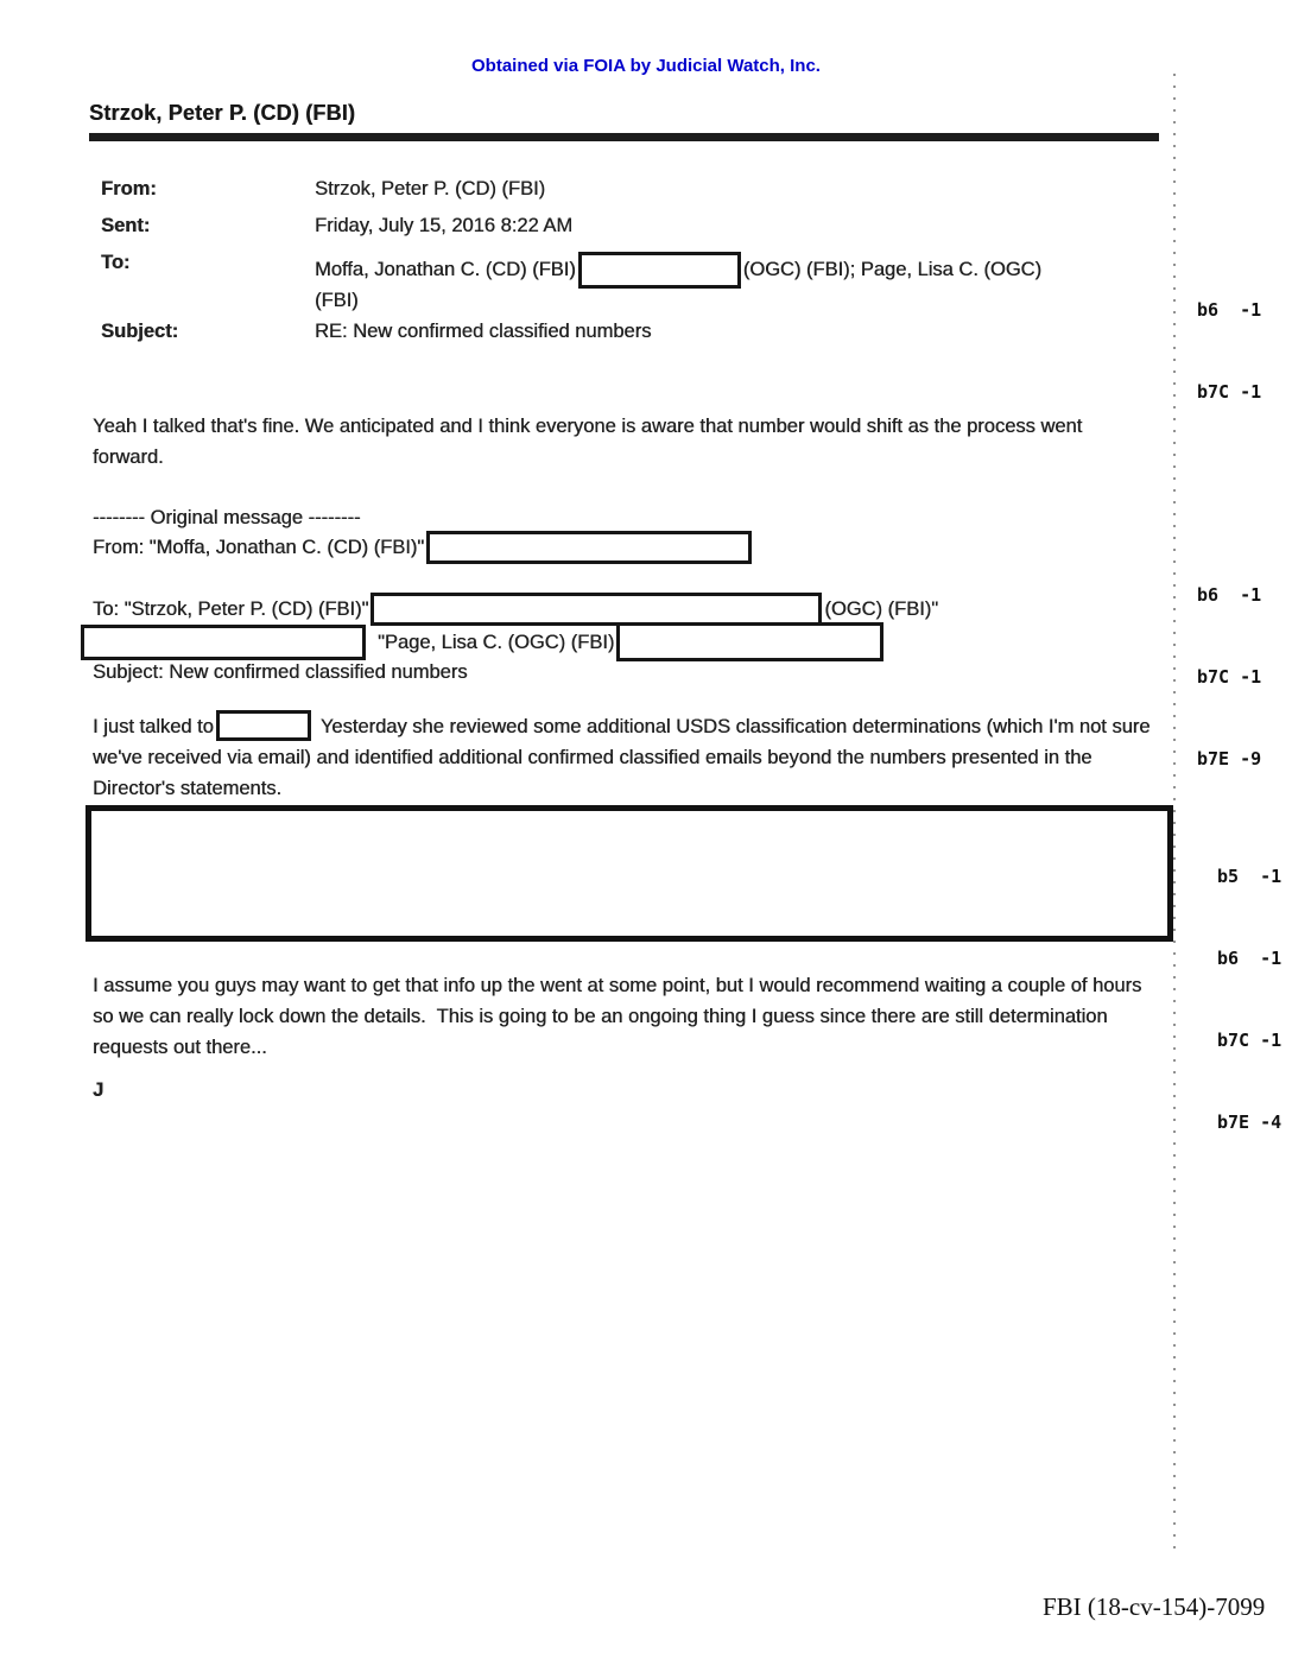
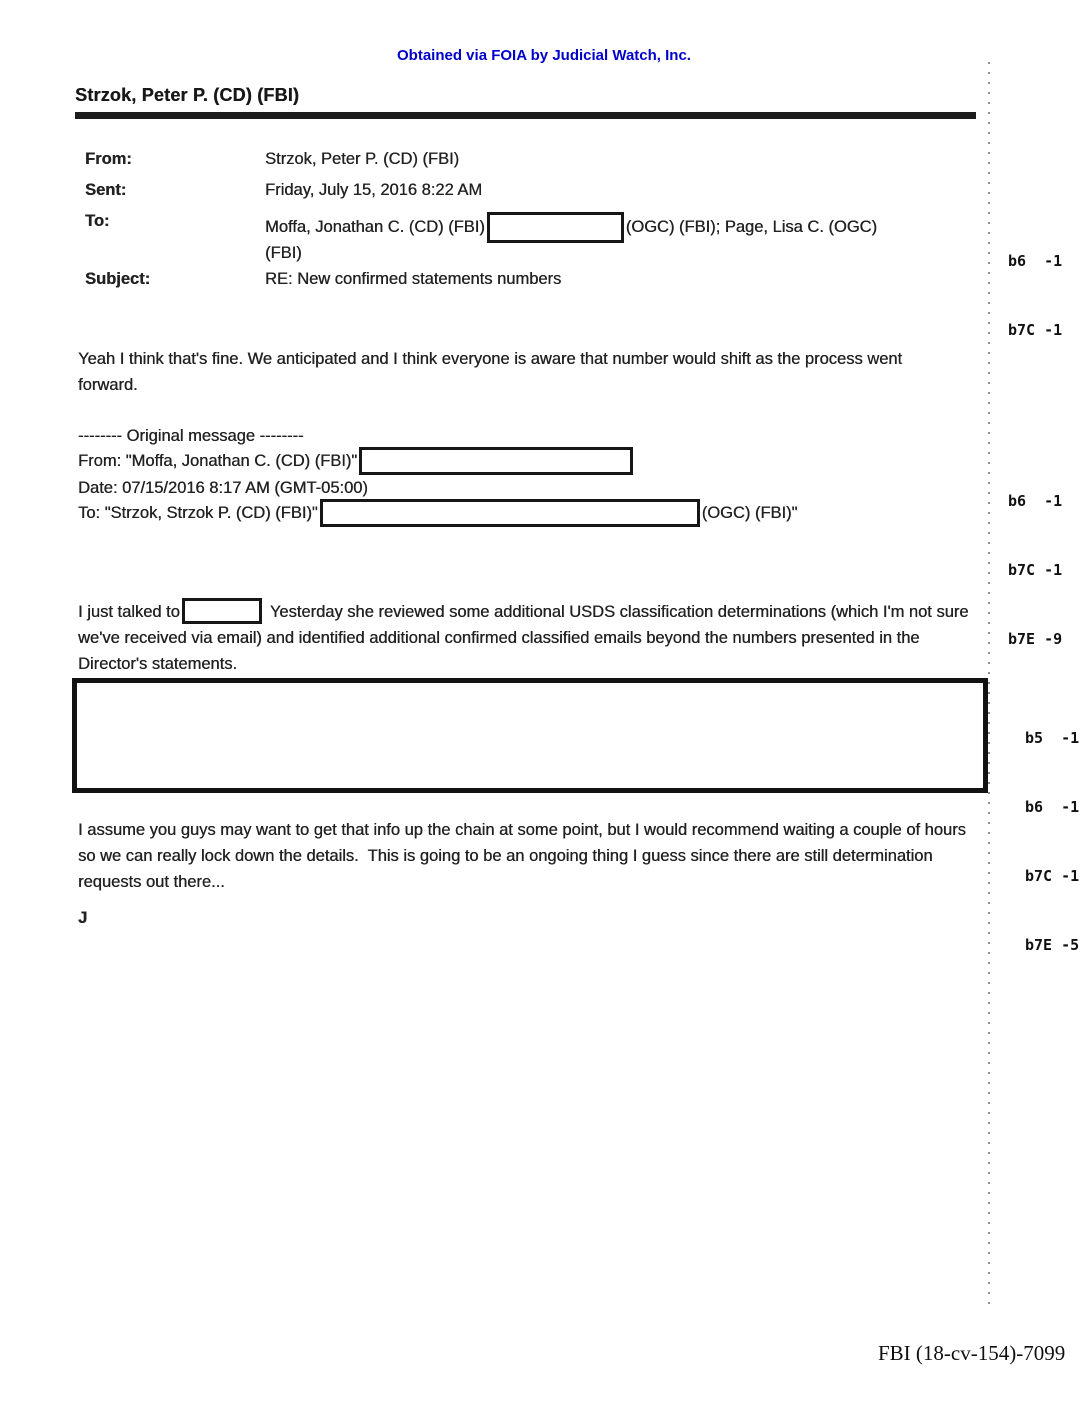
  Obtained via FOIA by Judicial Watch, Inc.
  Strzok, Peter P. (CD) (FBI)
  From:
  Strzok, Peter P. (CD) (FBI)
  Sent:
  Friday, July 15, 2016 8:22 AM
  To:
  Moffa, Jonathan C. (CD) (FBI)
  (OGC) (FBI); Page, Lisa C. (OGC)
  (FBI)
  Subject:
- RE: New confirmed classified numbers
+ RE: New confirmed statements numbers
- Yeah I talked that's fine. We anticipated and I think everyone is aware that number would shift as the process went forward.
+ Yeah I think that's fine. We anticipated and I think everyone is aware that number would shift as the process went forward.
  -------- Original message --------
  From: "Moffa, Jonathan C. (CD) (FBI)"
+ Date: 07/15/2016 8:17 AM (GMT-05:00)
- To: "Strzok, Peter P. (CD) (FBI)"
+ To: "Strzok, Strzok P. (CD) (FBI)"
  (OGC) (FBI)"
- "Page, Lisa C. (OGC) (FBI)
- Subject: New confirmed classified numbers
  I just talked to Yesterday she reviewed some additional USDS classification determinations (which I'm not sure we've received via email) and identified additional confirmed classified emails beyond the numbers presented in the Director's statements.
- I assume you guys may want to get that info up the went at some point, but I would recommend waiting a couple of hours so we can really lock down the details. This is going to be an ongoing thing I guess since there are still determination requests out there...
+ I assume you guys may want to get that info up the chain at some point, but I would recommend waiting a couple of hours so we can really lock down the details. This is going to be an ongoing thing I guess since there are still determination requests out there...
  J
  b6 -1
  b7C -1
  b6 -1
  b7C -1
  b7E -9
  b5 -1
  b6 -1
  b7C -1
- b7E -4
+ b7E -5
  FBI (18-cv-154)-7099
